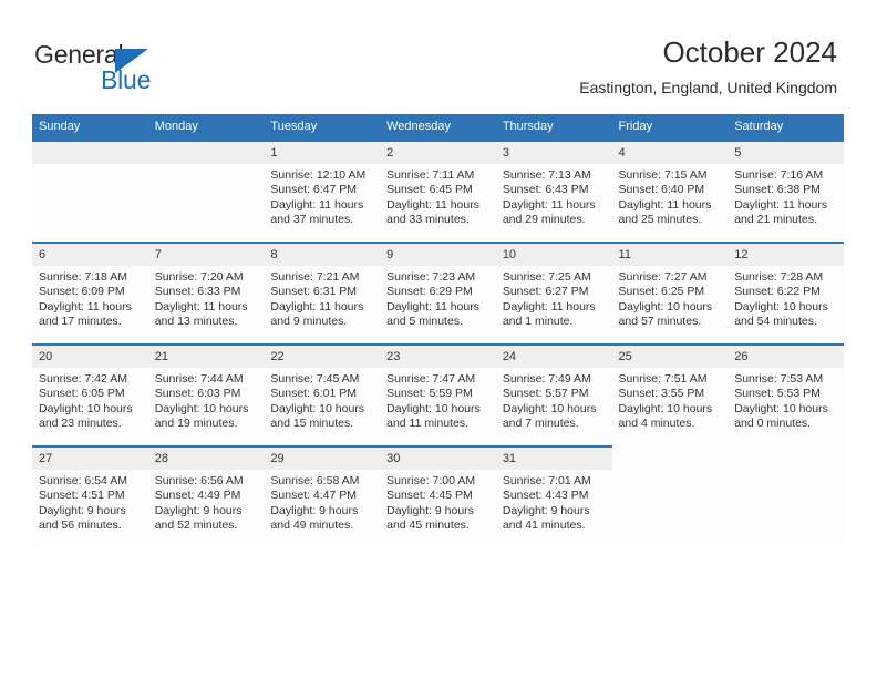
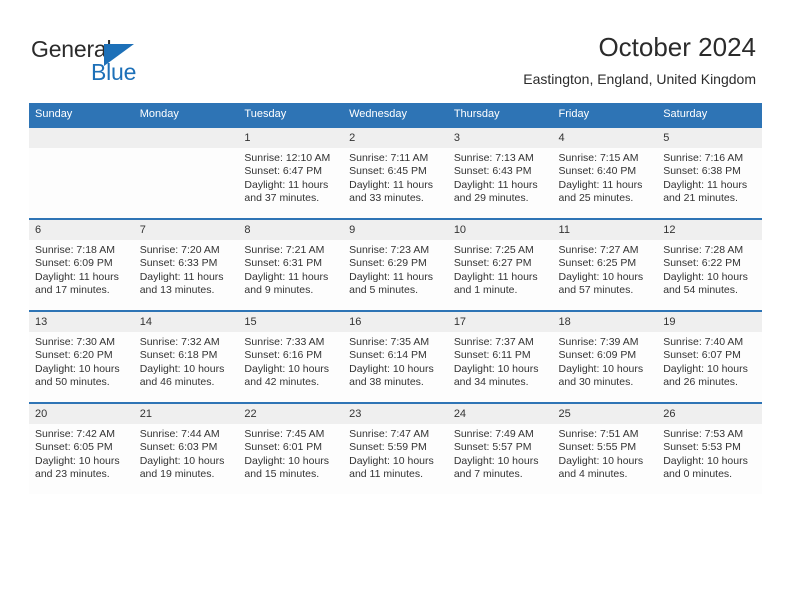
  General
  Blue
  October 2024
  Eastington, England, United Kingdom
  Sunday	Monday	Tuesday	Wednesday	Thursday	Friday	Saturday
  		1Sunrise: 12:10 AMSunset: 6:47 PMDaylight: 11 hoursand 37 minutes.	2Sunrise: 7:11 AMSunset: 6:45 PMDaylight: 11 hoursand 33 minutes.	3Sunrise: 7:13 AMSunset: 6:43 PMDaylight: 11 hoursand 29 minutes.	4Sunrise: 7:15 AMSunset: 6:40 PMDaylight: 11 hoursand 25 minutes.	5Sunrise: 7:16 AMSunset: 6:38 PMDaylight: 11 hoursand 21 minutes.
  6Sunrise: 7:18 AMSunset: 6:09 PMDaylight: 11 hoursand 17 minutes.	7Sunrise: 7:20 AMSunset: 6:33 PMDaylight: 11 hoursand 13 minutes.	8Sunrise: 7:21 AMSunset: 6:31 PMDaylight: 11 hoursand 9 minutes.	9Sunrise: 7:23 AMSunset: 6:29 PMDaylight: 11 hoursand 5 minutes.	10Sunrise: 7:25 AMSunset: 6:27 PMDaylight: 11 hoursand 1 minute.	11Sunrise: 7:27 AMSunset: 6:25 PMDaylight: 10 hoursand 57 minutes.	12Sunrise: 7:28 AMSunset: 6:22 PMDaylight: 10 hoursand 54 minutes.
+ 13Sunrise: 7:30 AMSunset: 6:20 PMDaylight: 10 hoursand 50 minutes.	14Sunrise: 7:32 AMSunset: 6:18 PMDaylight: 10 hoursand 46 minutes.	15Sunrise: 7:33 AMSunset: 6:16 PMDaylight: 10 hoursand 42 minutes.	16Sunrise: 7:35 AMSunset: 6:14 PMDaylight: 10 hoursand 38 minutes.	17Sunrise: 7:37 AMSunset: 6:11 PMDaylight: 10 hoursand 34 minutes.	18Sunrise: 7:39 AMSunset: 6:09 PMDaylight: 10 hoursand 30 minutes.	19Sunrise: 7:40 AMSunset: 6:07 PMDaylight: 10 hoursand 26 minutes.
- 20Sunrise: 7:42 AMSunset: 6:05 PMDaylight: 10 hoursand 23 minutes.	21Sunrise: 7:44 AMSunset: 6:03 PMDaylight: 10 hoursand 19 minutes.	22Sunrise: 7:45 AMSunset: 6:01 PMDaylight: 10 hoursand 15 minutes.	23Sunrise: 7:47 AMSunset: 5:59 PMDaylight: 10 hoursand 11 minutes.	24Sunrise: 7:49 AMSunset: 5:57 PMDaylight: 10 hoursand 7 minutes.	25Sunrise: 7:51 AMSunset: 3:55 PMDaylight: 10 hoursand 4 minutes.	26Sunrise: 7:53 AMSunset: 5:53 PMDaylight: 10 hoursand 0 minutes.
+ 20Sunrise: 7:42 AMSunset: 6:05 PMDaylight: 10 hoursand 23 minutes.	21Sunrise: 7:44 AMSunset: 6:03 PMDaylight: 10 hoursand 19 minutes.	22Sunrise: 7:45 AMSunset: 6:01 PMDaylight: 10 hoursand 15 minutes.	23Sunrise: 7:47 AMSunset: 5:59 PMDaylight: 10 hoursand 11 minutes.	24Sunrise: 7:49 AMSunset: 5:57 PMDaylight: 10 hoursand 7 minutes.	25Sunrise: 7:51 AMSunset: 5:55 PMDaylight: 10 hoursand 4 minutes.	26Sunrise: 7:53 AMSunset: 5:53 PMDaylight: 10 hoursand 0 minutes.
- 27Sunrise: 6:54 AMSunset: 4:51 PMDaylight: 9 hoursand 56 minutes.	28Sunrise: 6:56 AMSunset: 4:49 PMDaylight: 9 hoursand 52 minutes.	29Sunrise: 6:58 AMSunset: 4:47 PMDaylight: 9 hoursand 49 minutes.	30Sunrise: 7:00 AMSunset: 4:45 PMDaylight: 9 hoursand 45 minutes.	31Sunrise: 7:01 AMSunset: 4:43 PMDaylight: 9 hoursand 41 minutes.
